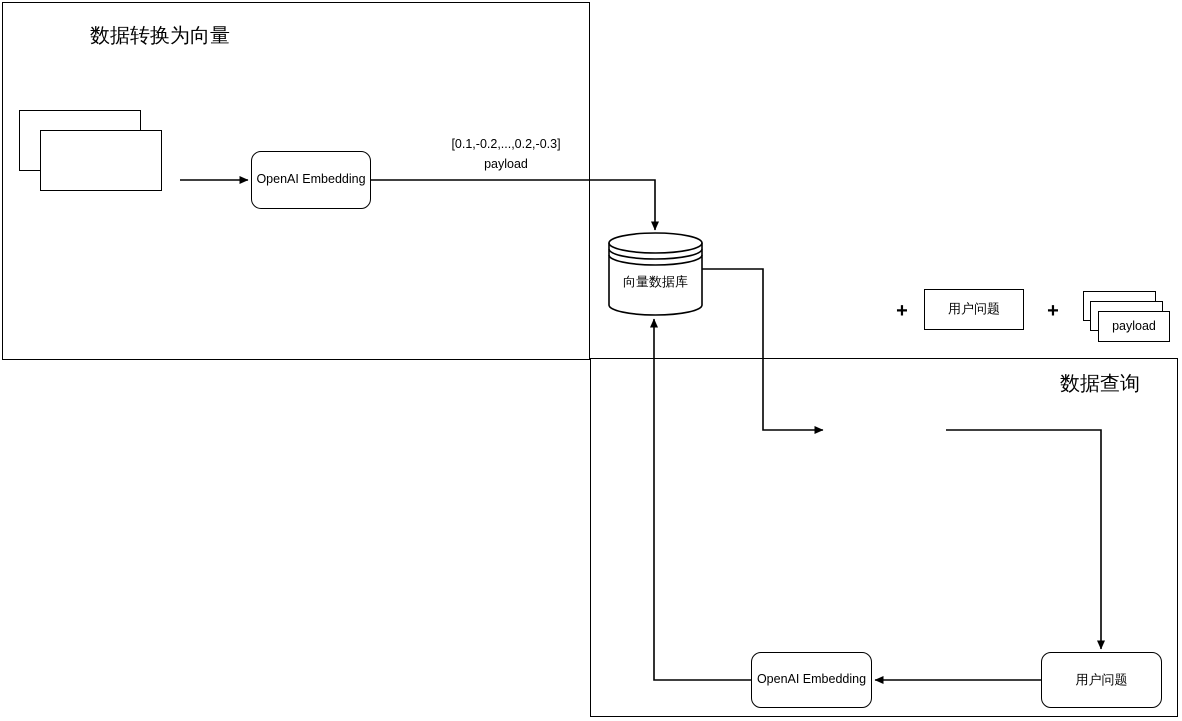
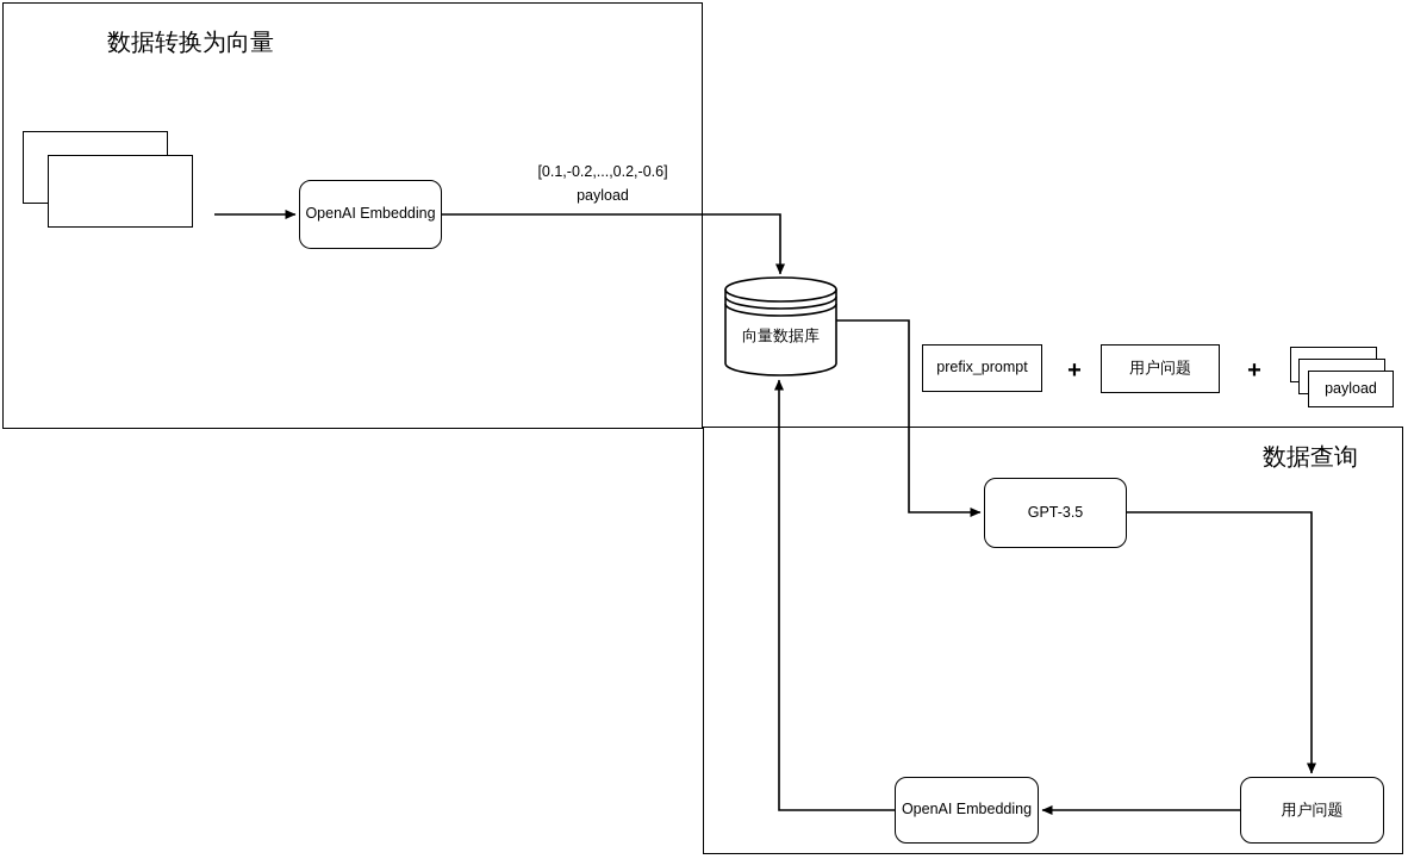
  数据转换为向量
  数据查询
  OpenAI Embedding
- [0.1,-0.2,...,0.2,-0.3]
+ [0.1,-0.2,...,0.2,-0.6]
  payload
  向量数据库
+ prefix_prompt
  +
  用户问题
  +
  payload
+ GPT-3.5
  OpenAI Embedding
  用户问题
